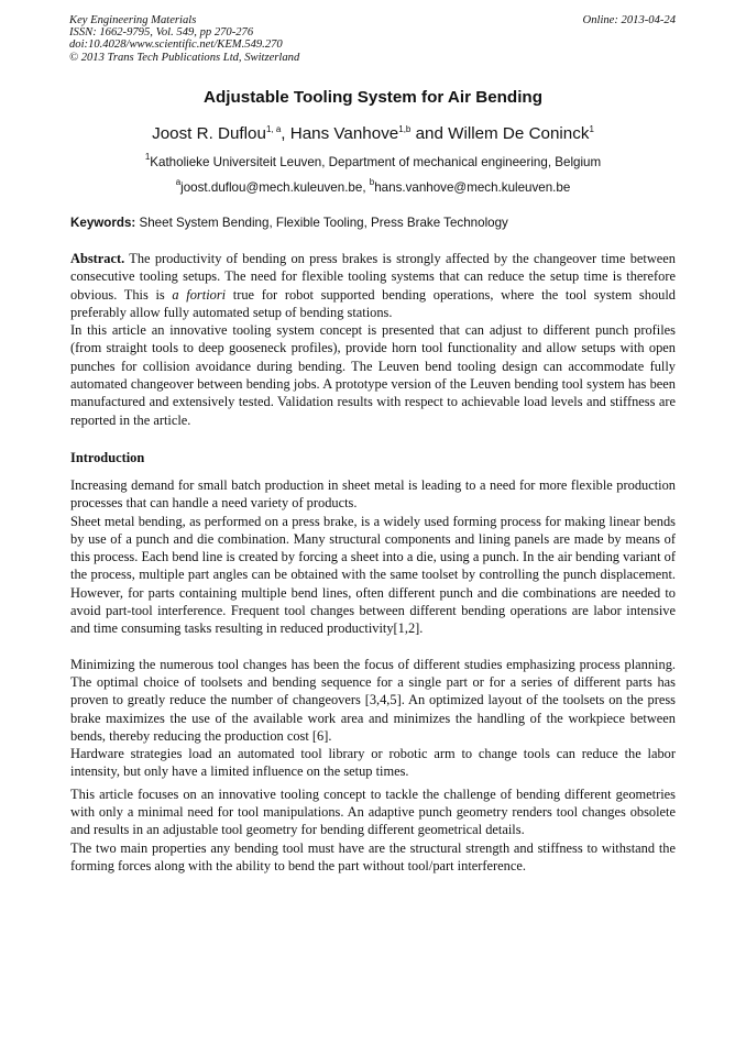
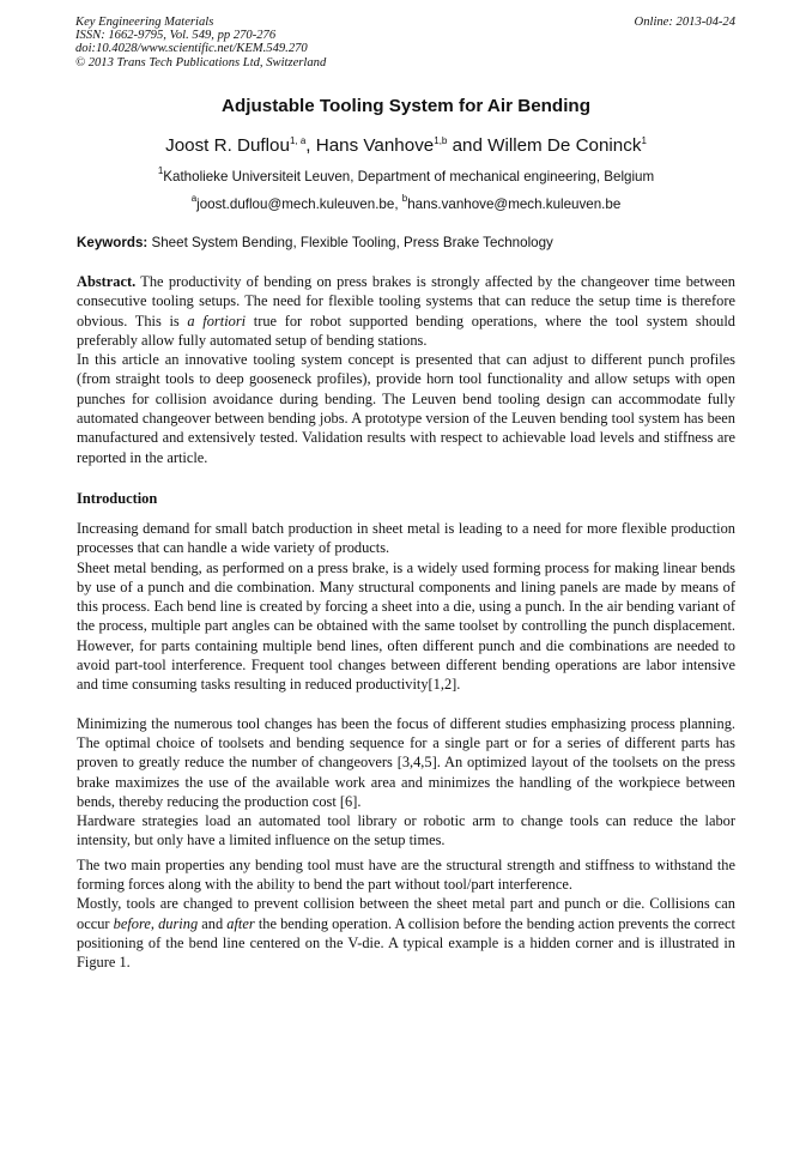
  Key Engineering Materials
  ISSN: 1662-9795, Vol. 549, pp 270-276
  doi:10.4028/www.scientific.net/KEM.549.270
  © 2013 Trans Tech Publications Ltd, Switzerland
  Online: 2013-04-24
  Adjustable Tooling System for Air Bending
  Joost R. Duflou1, a, Hans Vanhove1,b and Willem De Coninck1
  1Katholieke Universiteit Leuven, Department of mechanical engineering, Belgium
  ajoost.duflou@mech.kuleuven.be, bhans.vanhove@mech.kuleuven.be
  Keywords: Sheet System Bending, Flexible Tooling, Press Brake Technology
  Abstract. The productivity of bending on press brakes is strongly affected by the changeover time between consecutive tooling setups. The need for flexible tooling systems that can reduce the setup time is therefore obvious. This is a fortiori true for robot supported bending operations, where the tool system should preferably allow fully automated setup of bending stations.
  In this article an innovative tooling system concept is presented that can adjust to different punch profiles (from straight tools to deep gooseneck profiles), provide horn tool functionality and allow setups with open punches for collision avoidance during bending. The Leuven bend tooling design can accommodate fully automated changeover between bending jobs. A prototype version of the Leuven bending tool system has been manufactured and extensively tested. Validation results with respect to achievable load levels and stiffness are reported in the article.
  Introduction
- Increasing demand for small batch production in sheet metal is leading to a need for more flexible production processes that can handle a need variety of products.
+ Increasing demand for small batch production in sheet metal is leading to a need for more flexible production processes that can handle a wide variety of products.
  Sheet metal bending, as performed on a press brake, is a widely used forming process for making linear bends by use of a punch and die combination. Many structural components and lining panels are made by means of this process. Each bend line is created by forcing a sheet into a die, using a punch. In the air bending variant of the process, multiple part angles can be obtained with the same toolset by controlling the punch displacement. However, for parts containing multiple bend lines, often different punch and die combinations are needed to avoid part-tool interference. Frequent tool changes between different bending operations are labor intensive and time consuming tasks resulting in reduced productivity[1,2].
  Minimizing the numerous tool changes has been the focus of different studies emphasizing process planning. The optimal choice of toolsets and bending sequence for a single part or for a series of different parts has proven to greatly reduce the number of changeovers [3,4,5]. An optimized layout of the toolsets on the press brake maximizes the use of the available work area and minimizes the handling of the workpiece between bends, thereby reducing the production cost [6].
  Hardware strategies load an automated tool library or robotic arm to change tools can reduce the labor intensity, but only have a limited influence on the setup times.
- This article focuses on an innovative tooling concept to tackle the challenge of bending different geometries with only a minimal need for tool manipulations. An adaptive punch geometry renders tool changes obsolete and results in an adjustable tool geometry for bending different geometrical details.
  The two main properties any bending tool must have are the structural strength and stiffness to withstand the forming forces along with the ability to bend the part without tool/part interference.
+ Mostly, tools are changed to prevent collision between the sheet metal part and punch or die. Collisions can occur before, during and after the bending operation. A collision before the bending action prevents the correct positioning of the bend line centered on the V-die. A typical example is a hidden corner and is illustrated in Figure 1.
